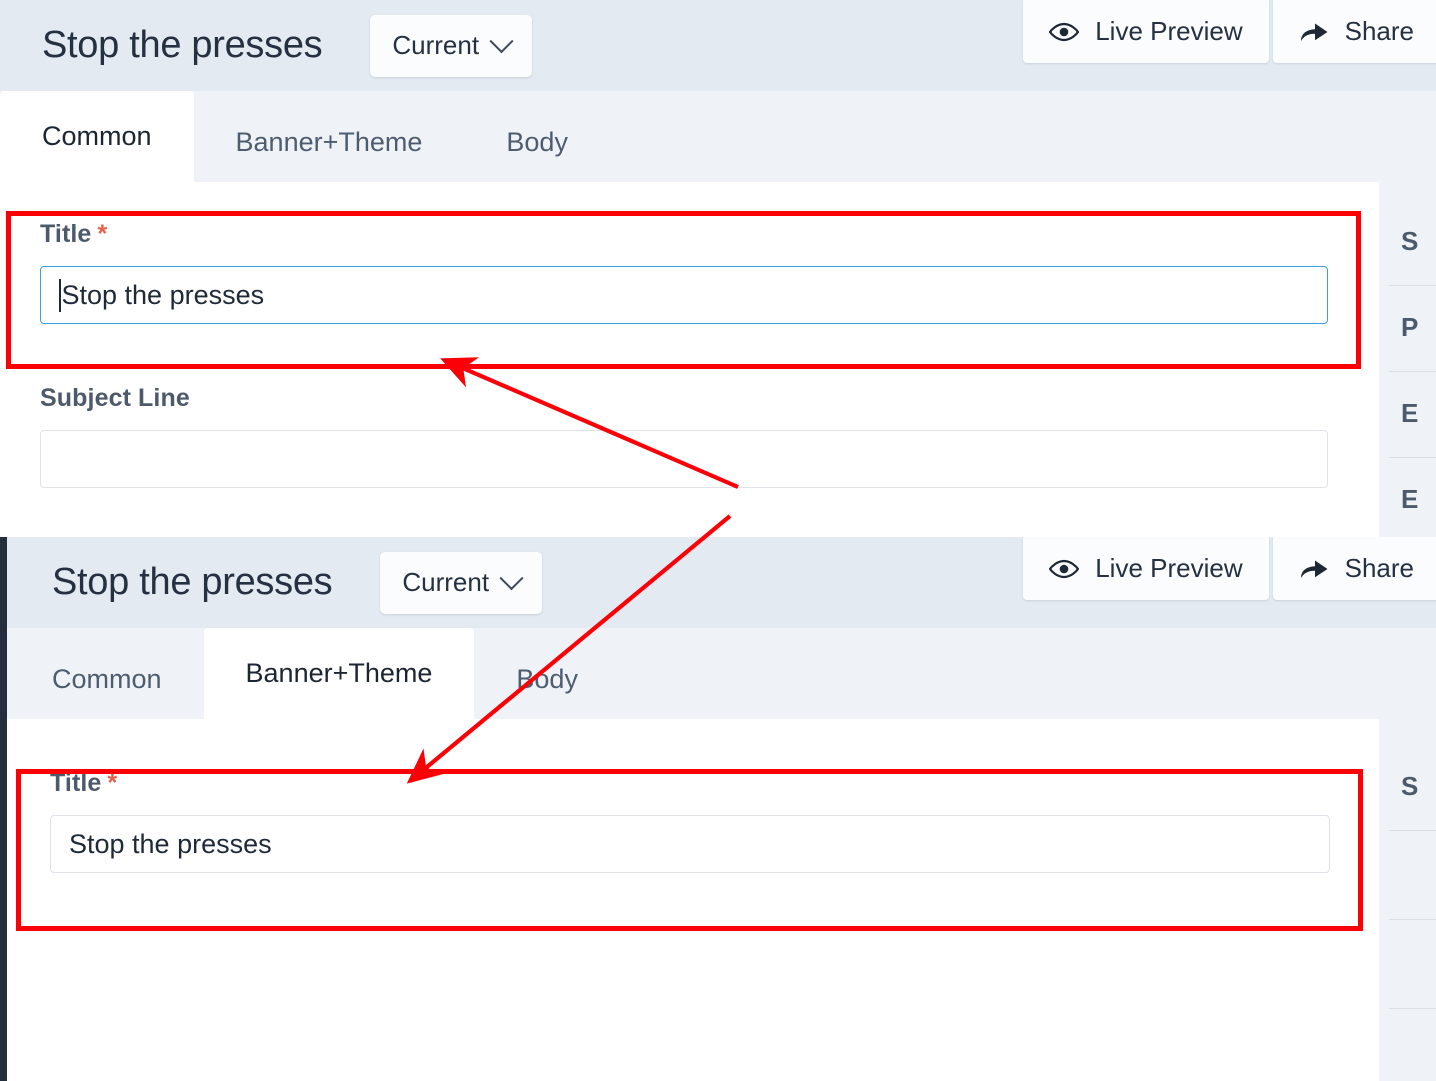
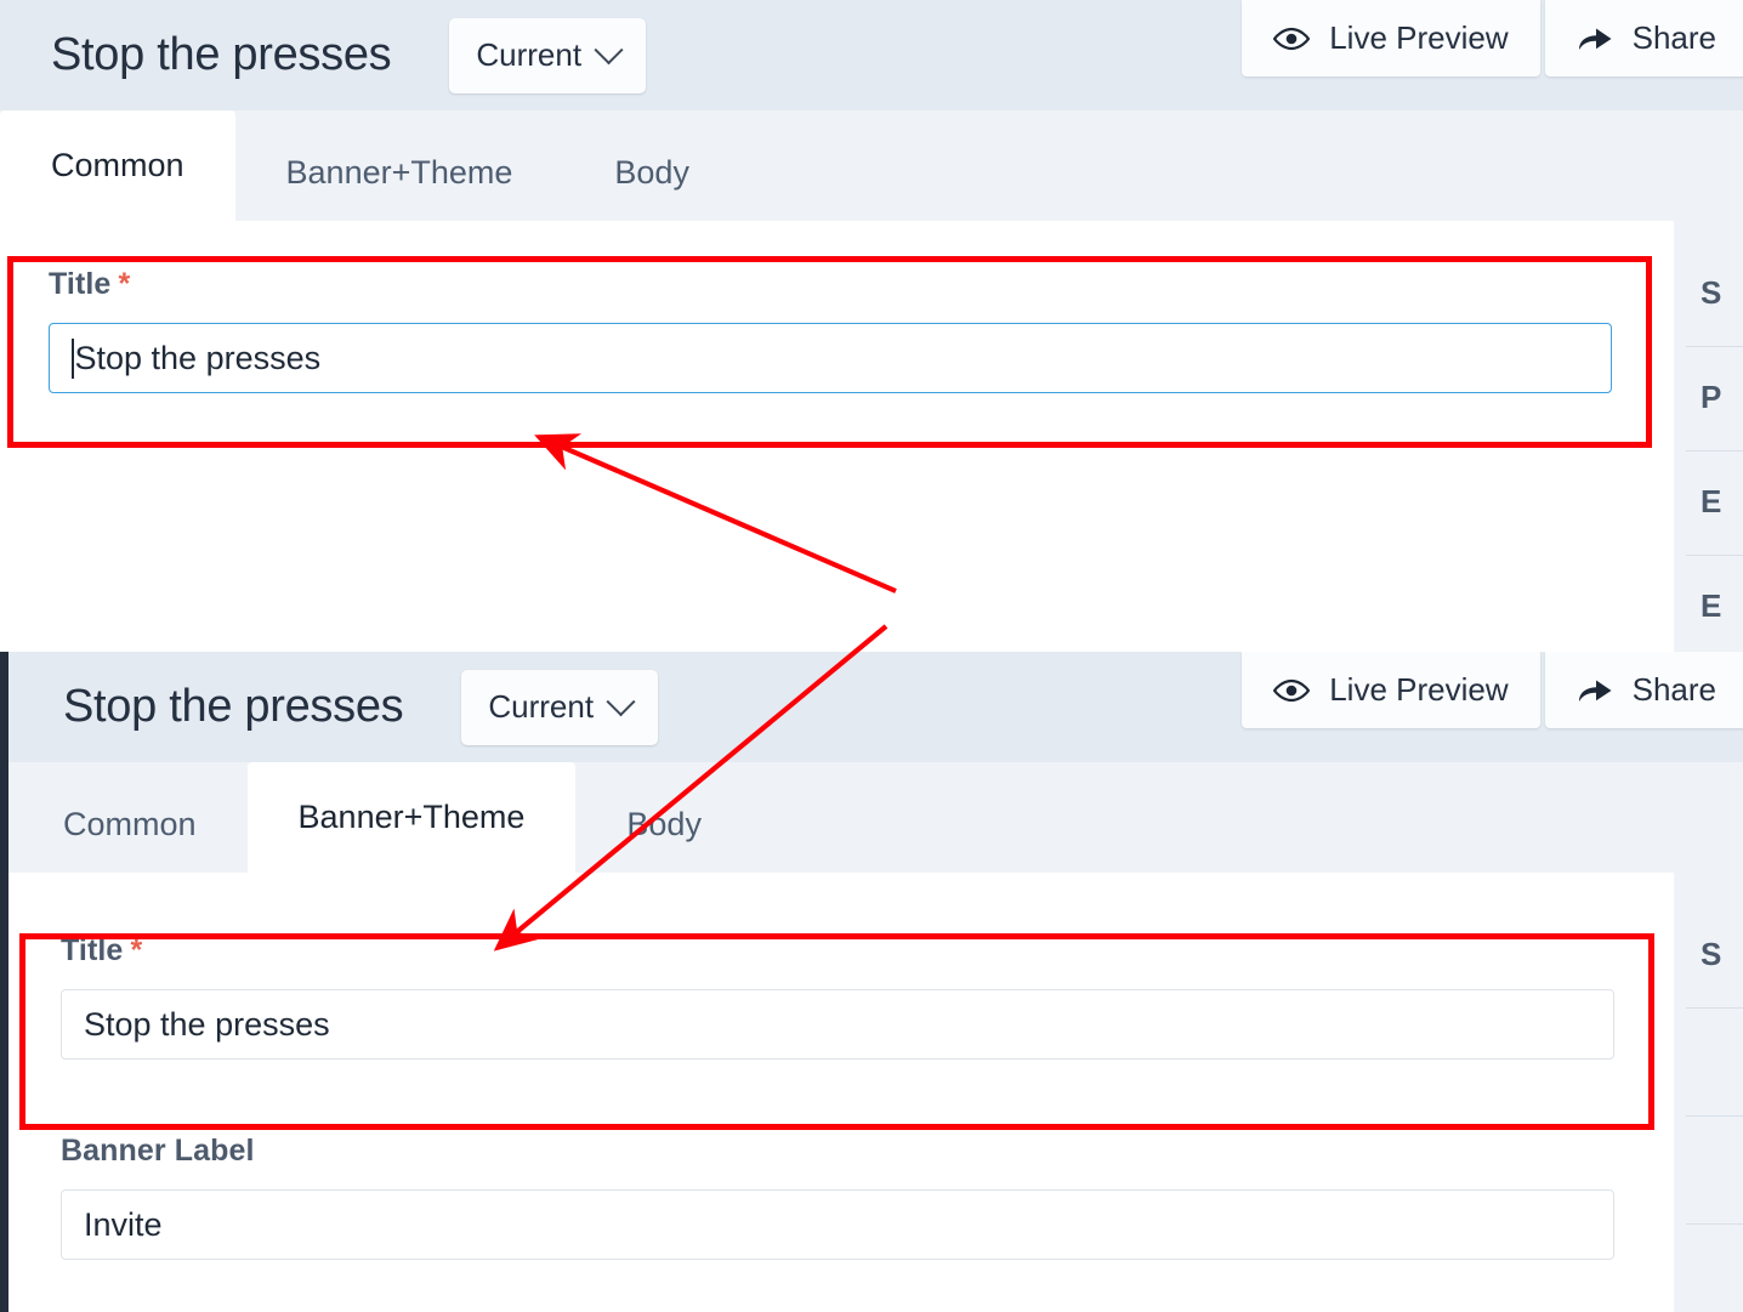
  Stop the presses
  Current
  Live Preview
  Share
  Common
  Banner+Theme
  Body
  Title *
  Stop the presses
- Subject Line
  S
  P
  E
  E
  Stop the presses
  Current
  Live Preview
  Share
  Common
  Banner+Theme
  Body
  Title *
  Stop the presses
+ Banner Label
+ Invite
  S
